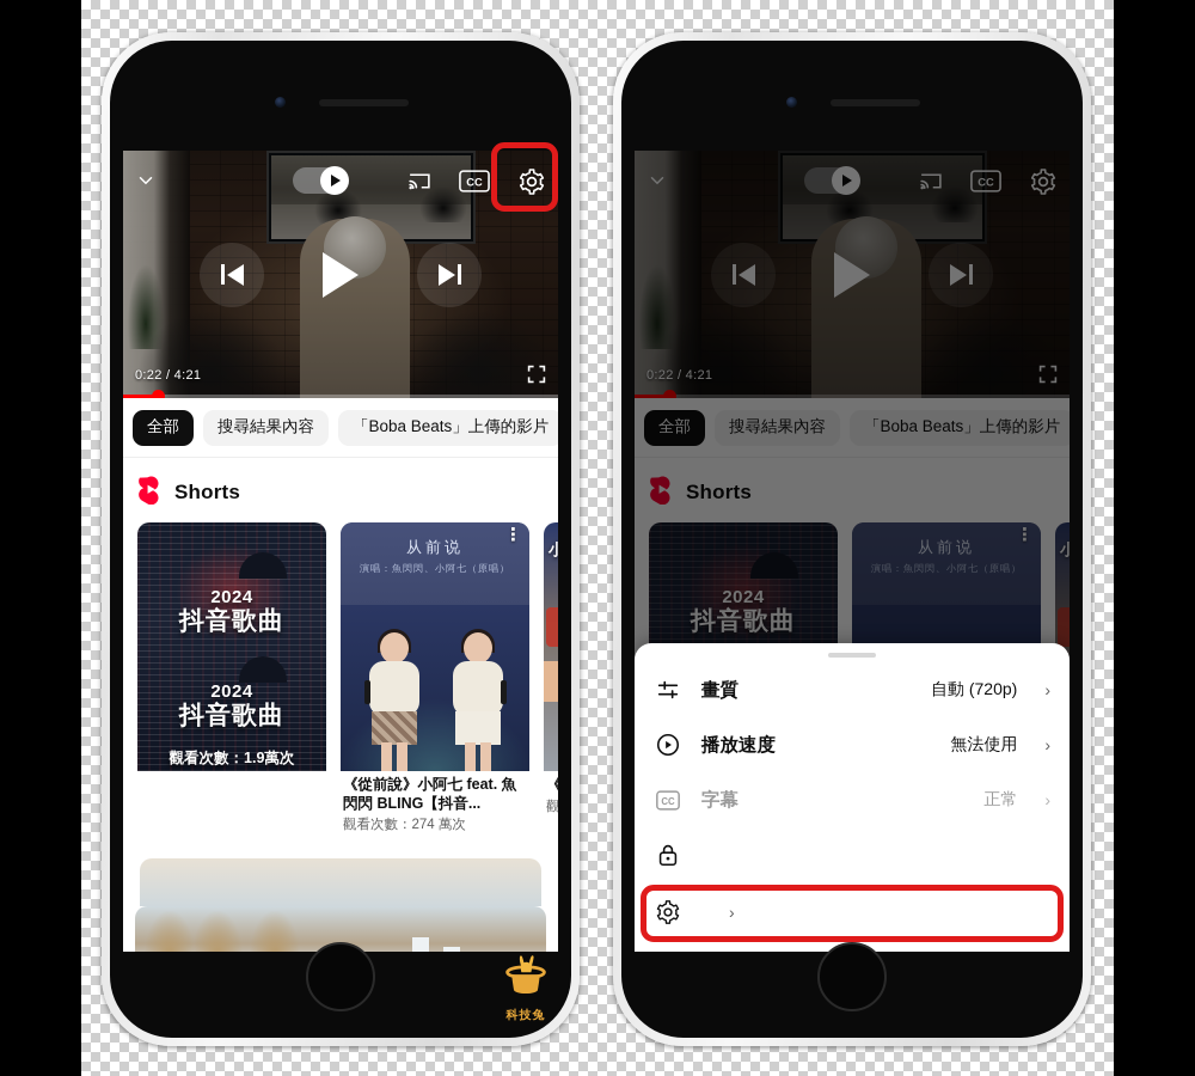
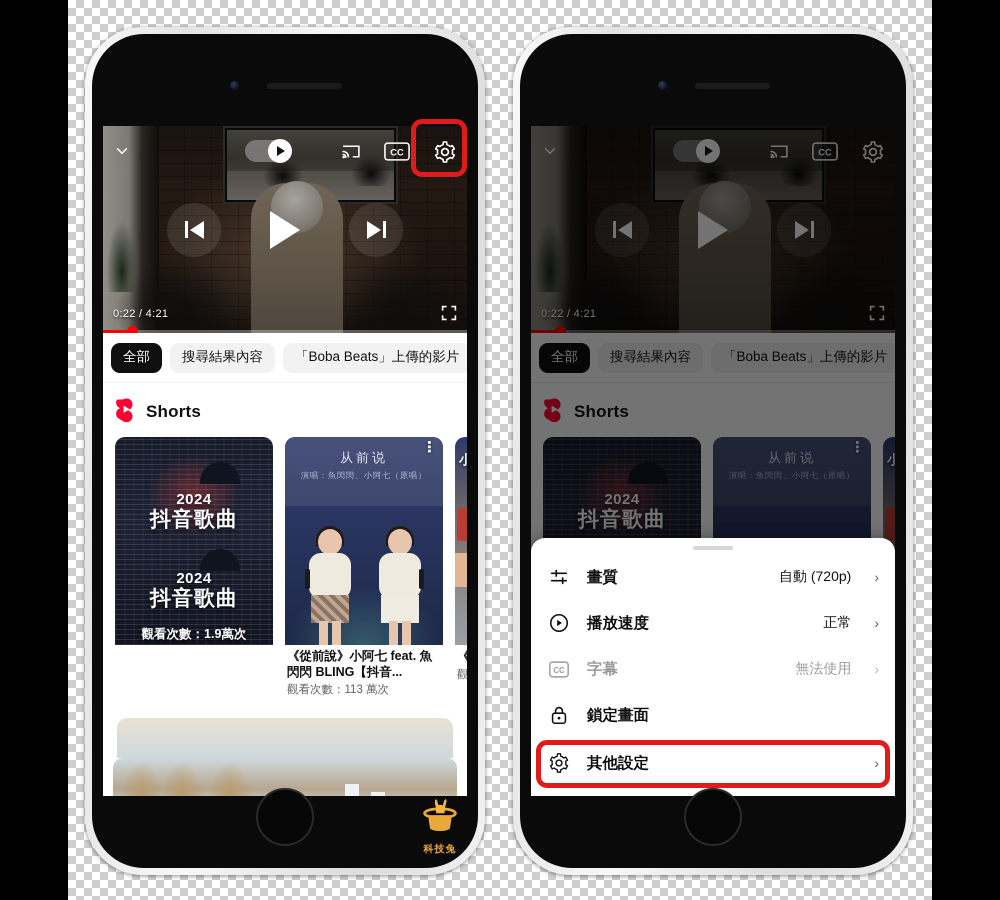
  CC
  0:22 / 4:21
  全部
  搜尋結果內容
  「Boba Beats」上傳的影片
  Shorts
  2024
  抖音歌曲
  2024
  抖音歌曲
  觀看次數：1.9萬次
  从前说
  演唱：魚閃閃、小阿七（原唱）
  ⋮
  《從前說》小阿七 feat. 魚閃閃 BLING【抖音...
- 觀看次數：274 萬次
+ 觀看次數：113 萬次
  觀
  科技兔
  CC
  0:22 / 4:21
  全部
  搜尋結果內容
  「Boba Beats」上傳的影片
  Shorts
  2024
  抖音歌曲
  从前说
  演唱：魚閃閃、小阿七（原唱）
  ⋮
  畫質
  自動 (720p)
  ›
  播放速度
- 無法使用
+ 正常
  ›
  CC
  字幕
- 正常
+ 無法使用
  ›
+ 鎖定畫面
+ 其他設定
  ›
